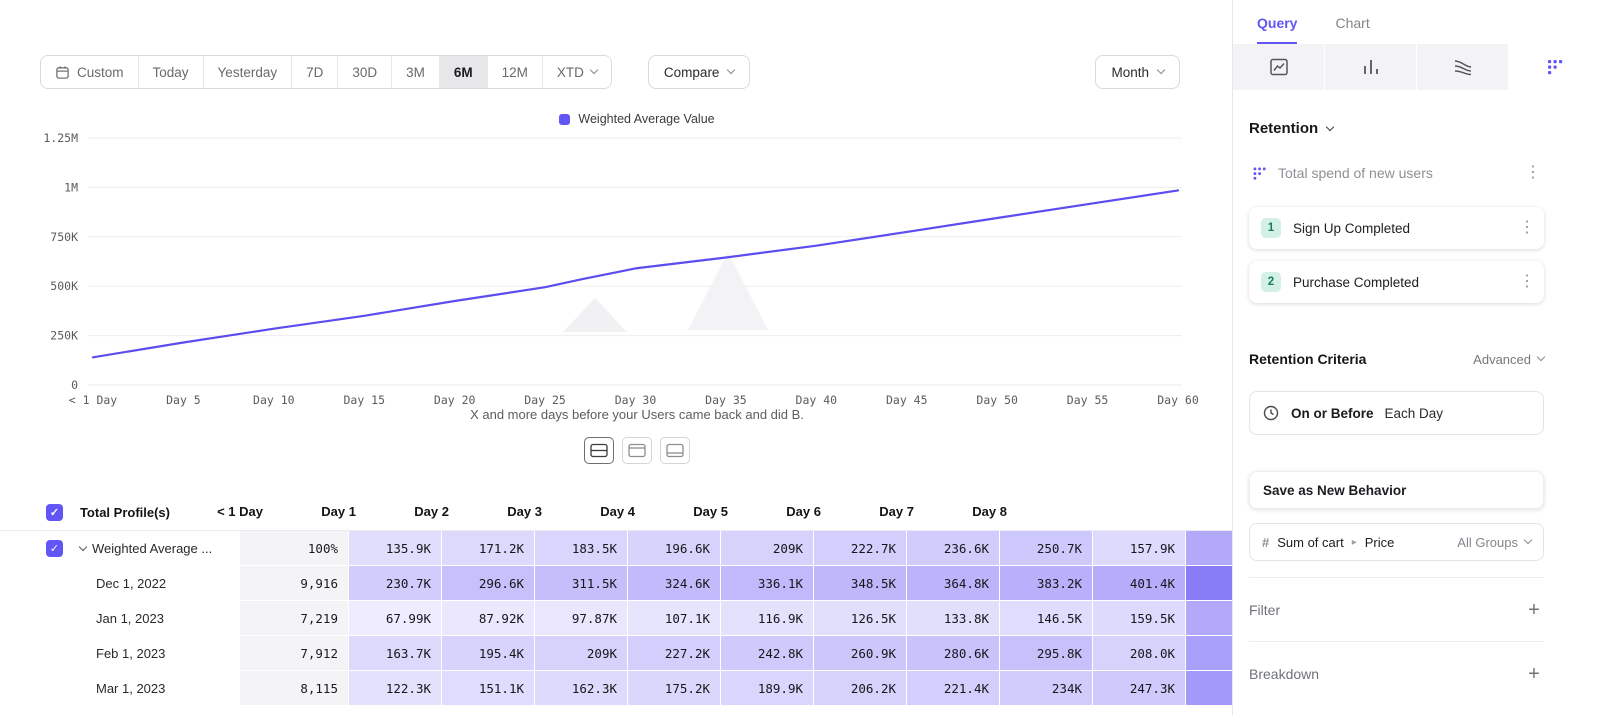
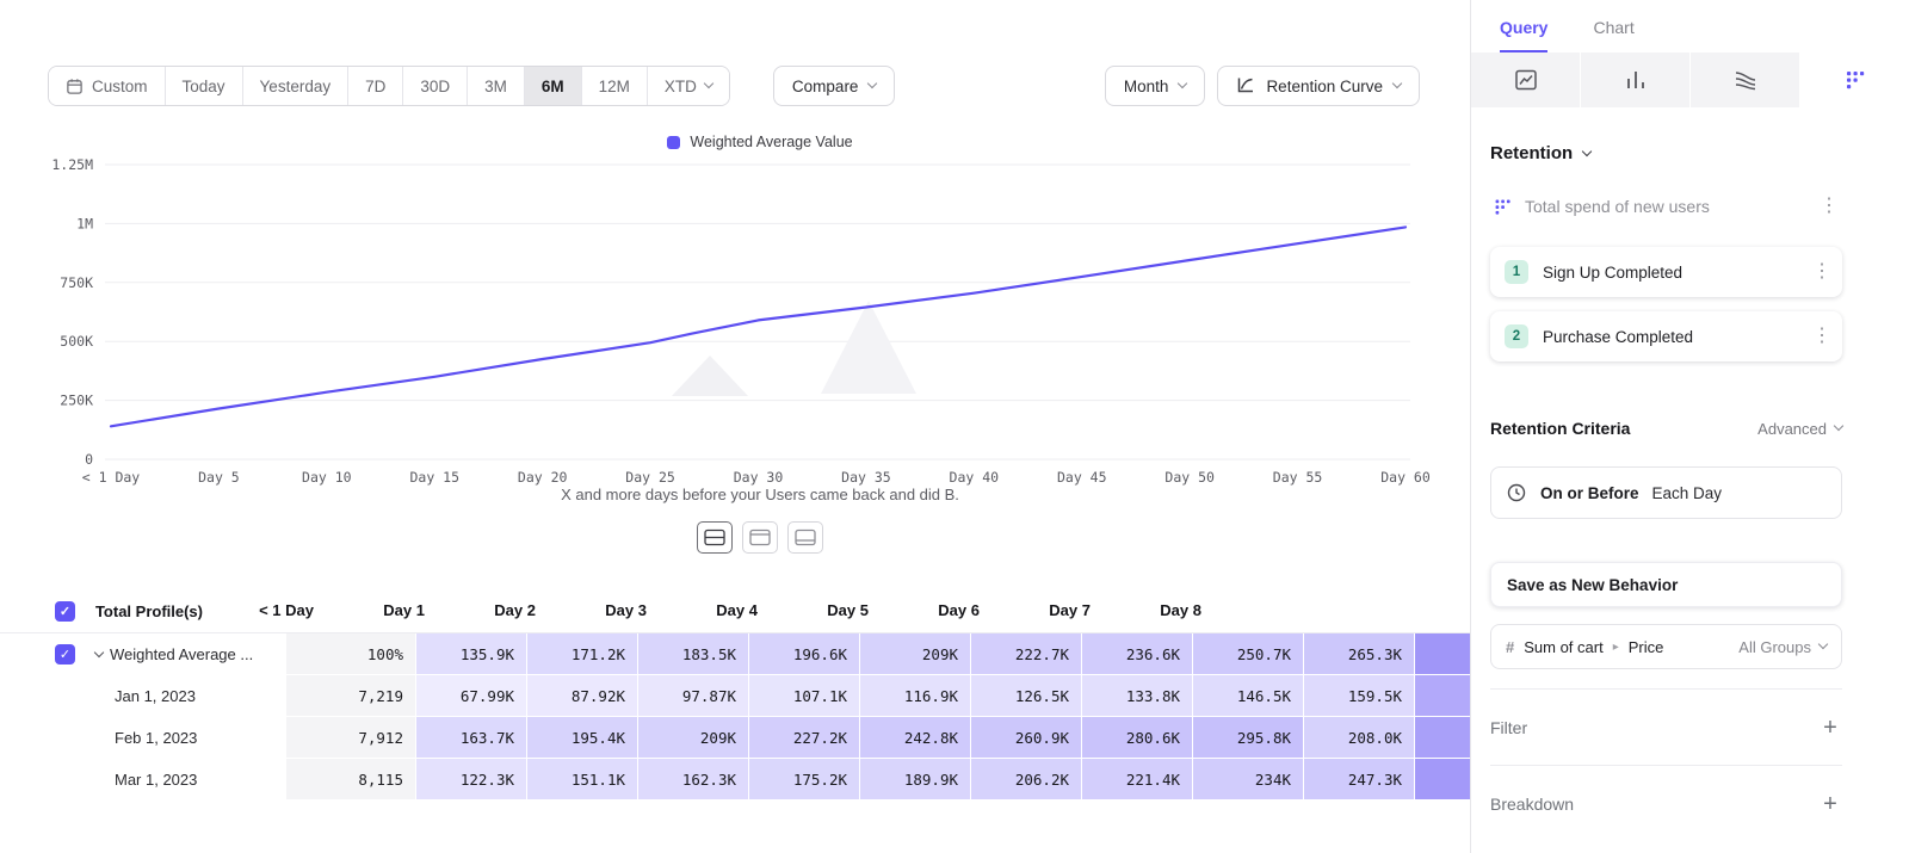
  Custom
  Today
  Yesterday
  7D
  30D
  3M
  6M
  12M
  XTD
  Compare
  Month
+ Retention Curve
  Weighted Average Value
  0
  250K
  500K
  750K
  1M
  1.25M
  < 1 Day
  Day 5
  Day 10
  Day 15
  Day 20
  Day 25
  Day 30
  Day 35
  Day 40
  Day 45
  Day 50
  Day 55
  Day 60
  X and more days before your Users came back and did B.
  ✓
  Total Profile(s)
  < 1 Day
  Day 1
  Day 2
  Day 3
  Day 4
  Day 5
  Day 6
  Day 7
  Day 8
  ✓
  Weighted Average ...
  100%
  135.9K
  171.2K
  183.5K
  196.6K
  209K
  222.7K
  236.6K
  250.7K
- 157.9K
+ 265.3K
- Dec 1, 2022
- 9,916
- 230.7K
- 296.6K
- 311.5K
- 324.6K
- 336.1K
- 348.5K
- 364.8K
- 383.2K
- 401.4K
  Jan 1, 2023
  7,219
  67.99K
  87.92K
  97.87K
  107.1K
  116.9K
  126.5K
  133.8K
  146.5K
  159.5K
  Feb 1, 2023
  7,912
  163.7K
  195.4K
  209K
  227.2K
  242.8K
  260.9K
  280.6K
  295.8K
  208.0K
  Mar 1, 2023
  8,115
  122.3K
  151.1K
  162.3K
  175.2K
  189.9K
  206.2K
  221.4K
  234K
  247.3K
  Query
  Chart
  Retention
  Total spend of new users
  ⋮
  1
  Sign Up Completed
  ⋮
  2
  Purchase Completed
  ⋮
  Retention Criteria
  Advanced
  On or Before
  Each Day
  Save as New Behavior
  #
  Sum of cart
  ▸
  Price
  All Groups
  Filter
  +
  Breakdown
  +
